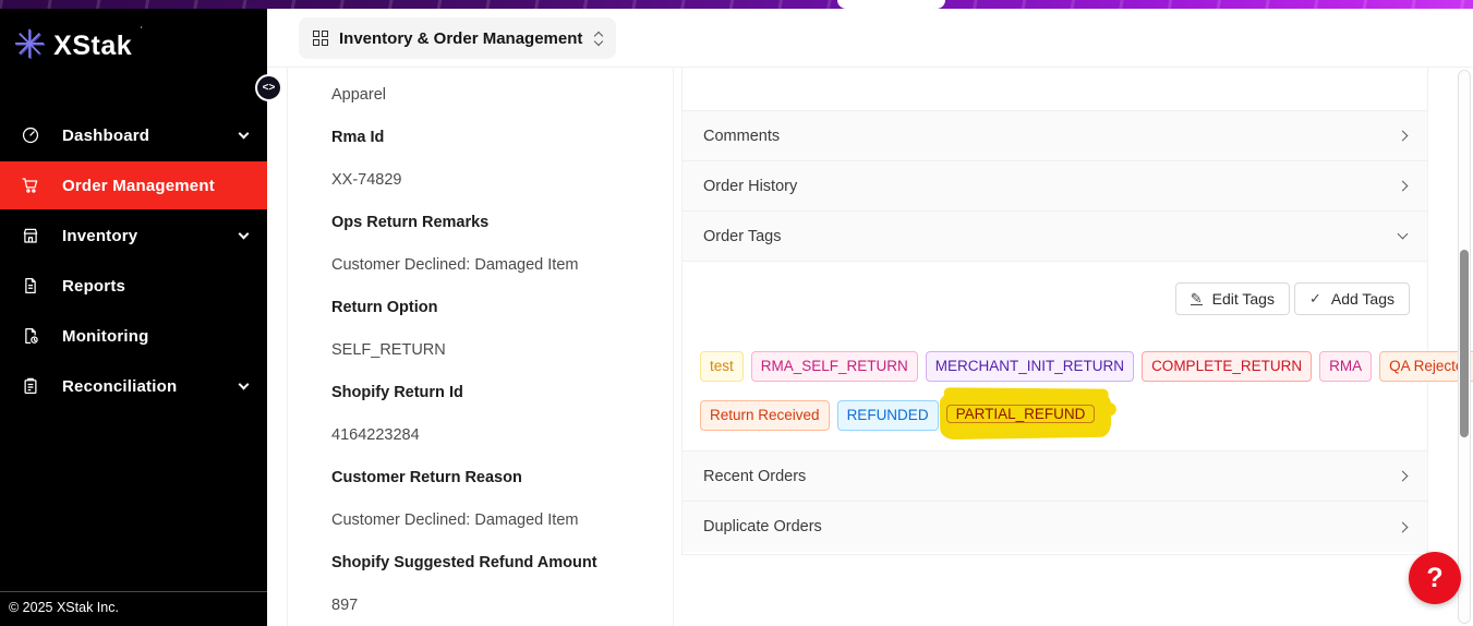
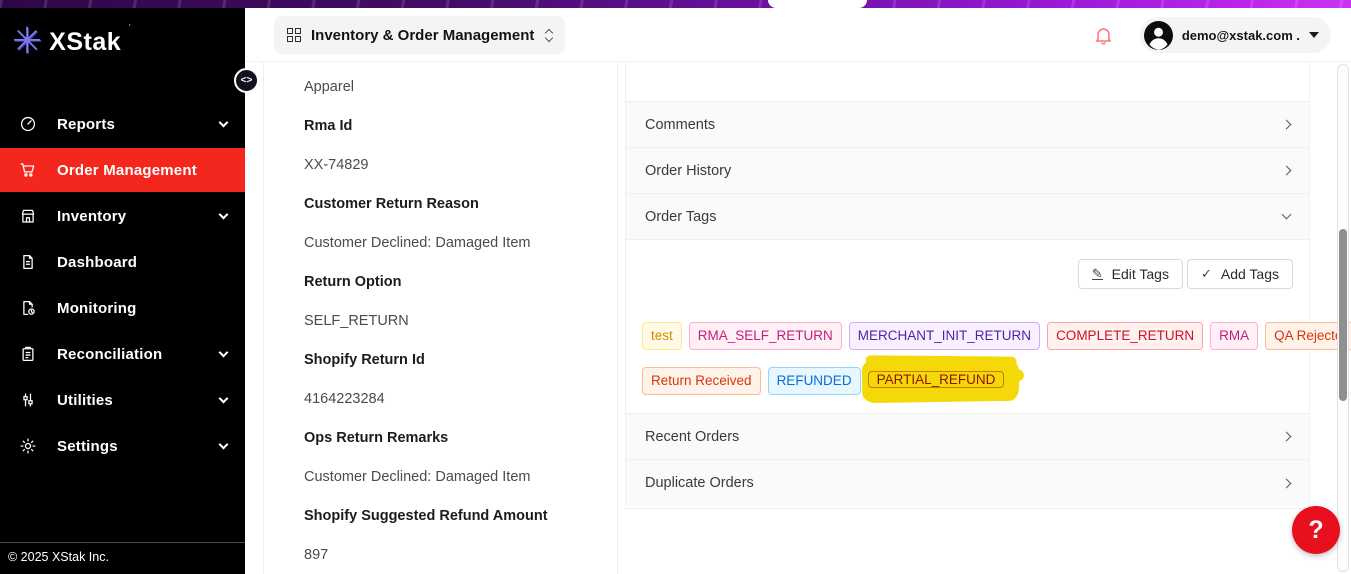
  ✳
  XStak
  ˙
- Dashboard
+ Reports
  Order Management
  Inventory
- Reports
+ Dashboard
  Monitoring
  Reconciliation
+ Utilities
+ Settings
  © 2025 XStak Inc.
  <>
  Inventory & Order Management
+ demo@xstak.com .
  Apparel
  Rma Id
  XX-74829
- Ops Return Remarks
+ Customer Return Reason
  Customer Declined: Damaged Item
  Return Option
  SELF_RETURN
  Shopify Return Id
  4164223284
- Customer Return Reason
+ Ops Return Remarks
  Customer Declined: Damaged Item
  Shopify Suggested Refund Amount
  897
  Comments
  Order History
  Order Tags
  ✎
  Edit Tags
  ✓
  Add Tags
  test
  RMA_SELF_RETURN
  MERCHANT_INIT_RETURN
  COMPLETE_RETURN
  RMA
  QA Reject
  Return Received
  REFUNDED
  PARTIAL_REFUND
  Recent Orders
  Duplicate Orders
  ?
